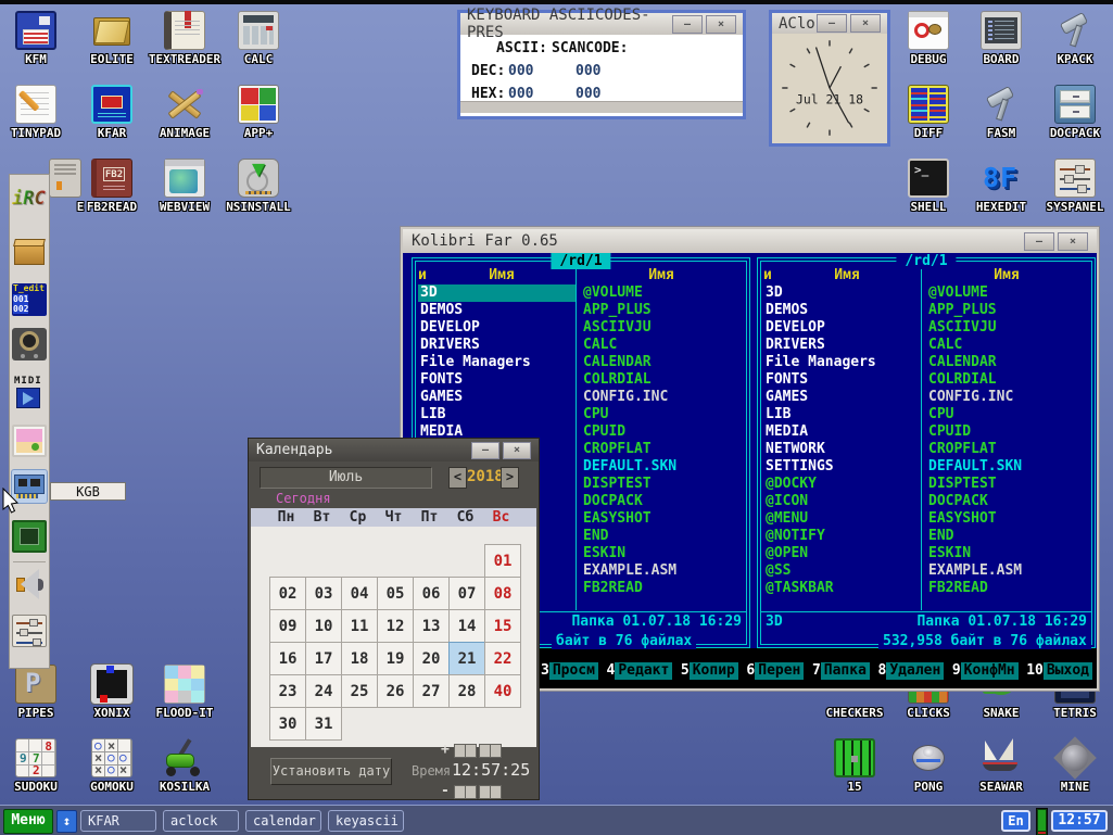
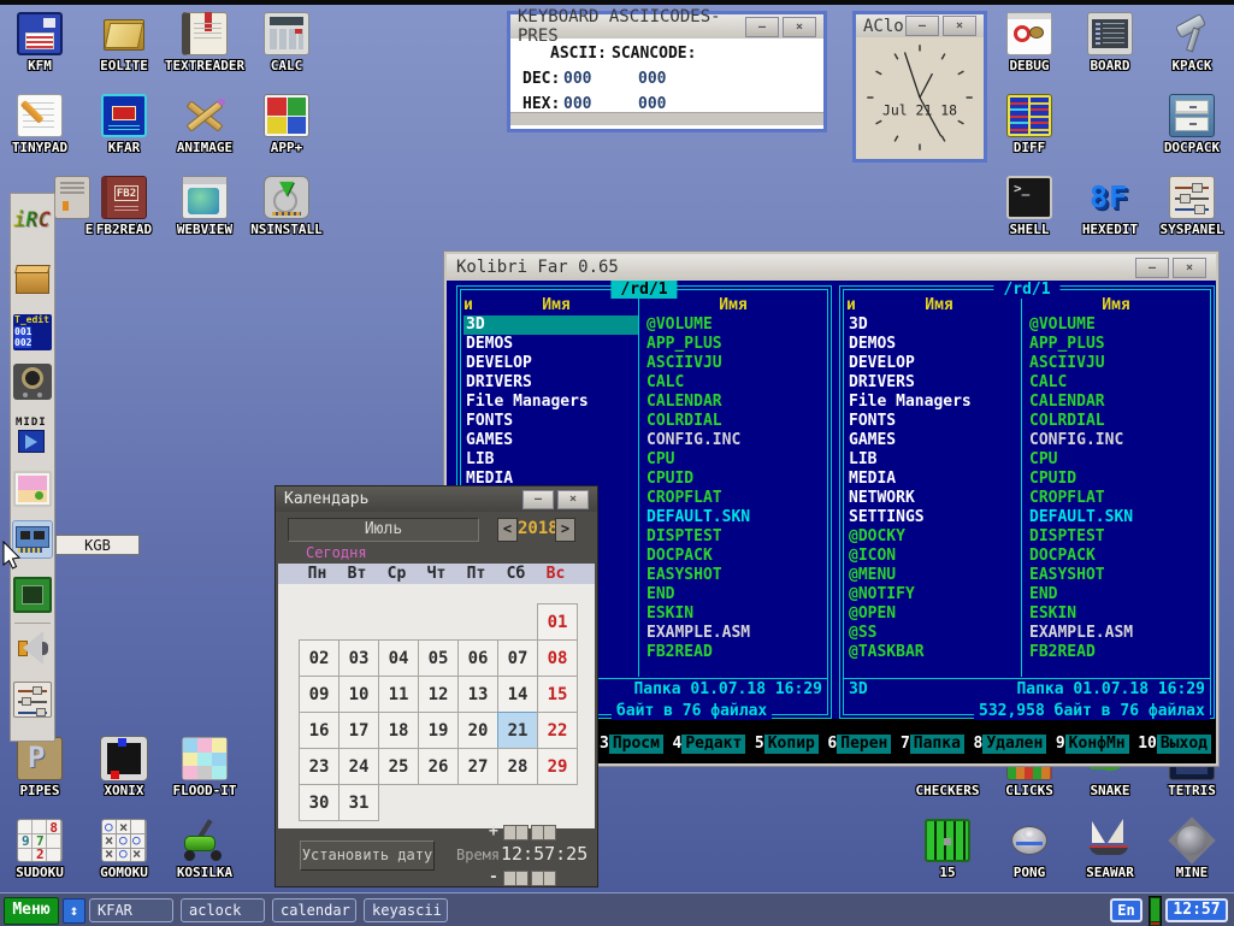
  KFM
  EOLITE
  TEXTREADER
  CALC
  TINYPAD
  KFAR
  ANIMAGE
  APP+
  E
  FB2
  FB2READ
  WEBVIEW
  ▼
  NSINSTALL
  DEBUG
  BOARD
  KPACK
  DIFF
- FASM
  DOCPACK
  >_
  SHELL
  8F
  HEXEDIT
  SYSPANEL
  P
  PIPES
  XONIX
  FLOOD-IT
  8
  9
  7
  2
  SUDOKU
  ○
  ×
  ×
  ○
  ○
  ×
  ○
  ×
  GOMOKU
  KOSILKA
  CHECKERS
  CLICKS
  SNAKE
  TETRIS
  15
  PONG
  SEAWAR
  MINE
  Kolibri Far 0.65
  –
  ×
  /rd/1
  и
  Имя
  Имя
  3D
  DEMOS
  DEVELOP
  DRIVERS
  File Managers
  FONTS
  GAMES
  LIB
  MEDIA
  @VOLUME
  APP_PLUS
  ASCIIVJU
  CALC
  CALENDAR
  COLRDIAL
  CONFIG.INC
  CPU
  CPUID
  CROPFLAT
  DEFAULT.SKN
  DISPTEST
  DOCPACK
  EASYSHOT
  END
  ESKIN
  EXAMPLE.ASM
  FB2READ
  Папка 01.07.18 16:29
  байт в 76 файлах
  /rd/1
  и
  Имя
  Имя
  3D
  DEMOS
  DEVELOP
  DRIVERS
  File Managers
  FONTS
  GAMES
  LIB
  MEDIA
  NETWORK
  SETTINGS
  @DOCKY
  @ICON
  @MENU
  @NOTIFY
  @OPEN
  @SS
  @TASKBAR
  @VOLUME
  APP_PLUS
  ASCIIVJU
  CALC
  CALENDAR
  COLRDIAL
  CONFIG.INC
  CPU
  CPUID
  CROPFLAT
  DEFAULT.SKN
  DISPTEST
  DOCPACK
  EASYSHOT
  END
  ESKIN
  EXAMPLE.ASM
  FB2READ
  3D
  Папка 01.07.18 16:29
  532,958 байт в 76 файлах
  3
  Просм
  4
  Редакт
  5
  Копир
  6
  Перен
  7
  Папка
  8
  Удален
  9
  КонфМн
  10
  Выход
  iRC
  T_edit
  001
  002
  MIDI
  KGB
  Календарь
  –
  ×
  Июль
  <
  2018
  >
  Сегодня
  Пн
  Вт
  Ср
  Чт
  Пт
  Сб
  Вс
  01
  02
  03
  04
  05
  06
  07
  08
  09
  10
  11
  12
  13
  14
  15
  16
  17
  18
  19
  20
  21
  22
  23
  24
  25
  26
  27
  28
- 40
+ 29
  30
  31
  +
  Установить дату
  Время
  12:57:25
  -
  KEYBOARD ASCIICODES-PRES
  –
  ×
  ASCII:
  SCANCODE:
  DEC:
  000
  000
  HEX:
  000
  000
  AClo
  –
  ×
  Jul 21 18
  Меню
  ↕
  KFAR
  aclock
  calendar
  keyascii
  En
  12:57
